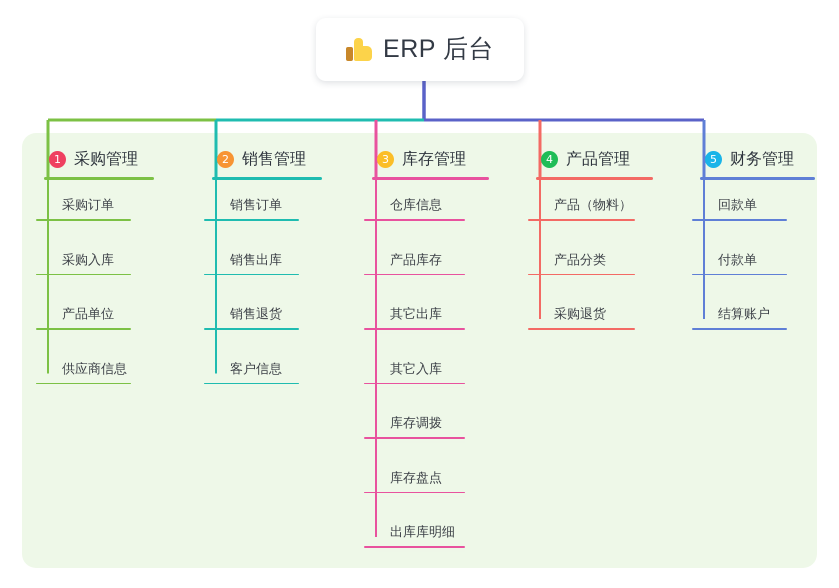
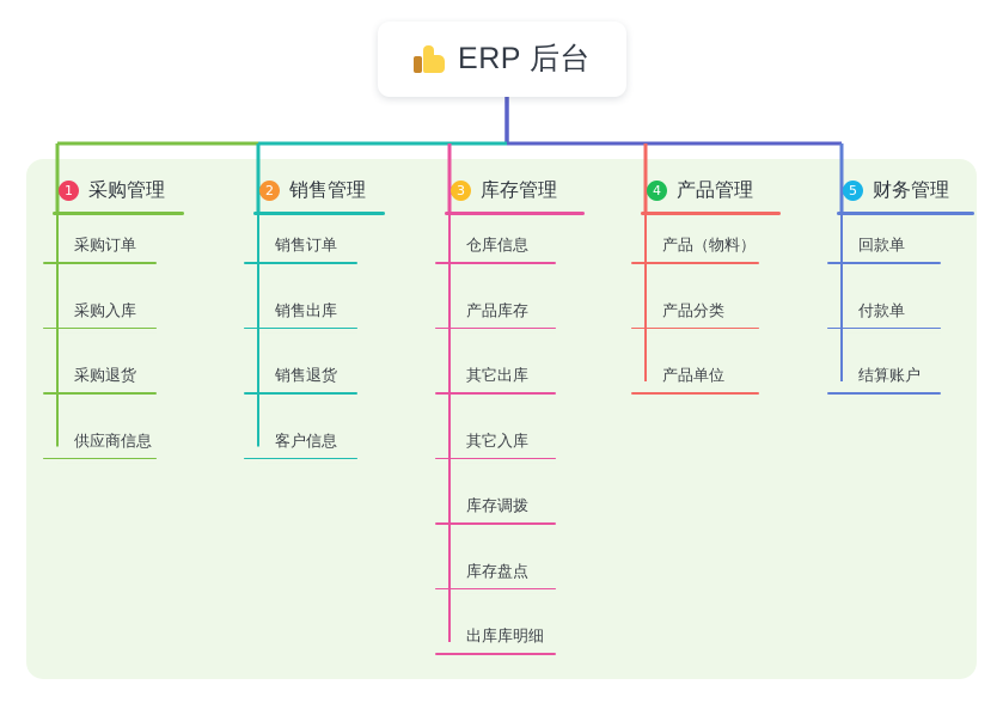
  ERP 后台
  1
  采购管理
  采购订单
  采购入库
- 产品单位
+ 采购退货
  供应商信息
  2
  销售管理
  销售订单
  销售出库
  销售退货
  客户信息
  3
  库存管理
  仓库信息
  产品库存
  其它出库
  其它入库
  库存调拨
  库存盘点
  出库库明细
  4
  产品管理
  产品（物料）
  产品分类
- 采购退货
+ 产品单位
  5
  财务管理
  回款单
  付款单
  结算账户
